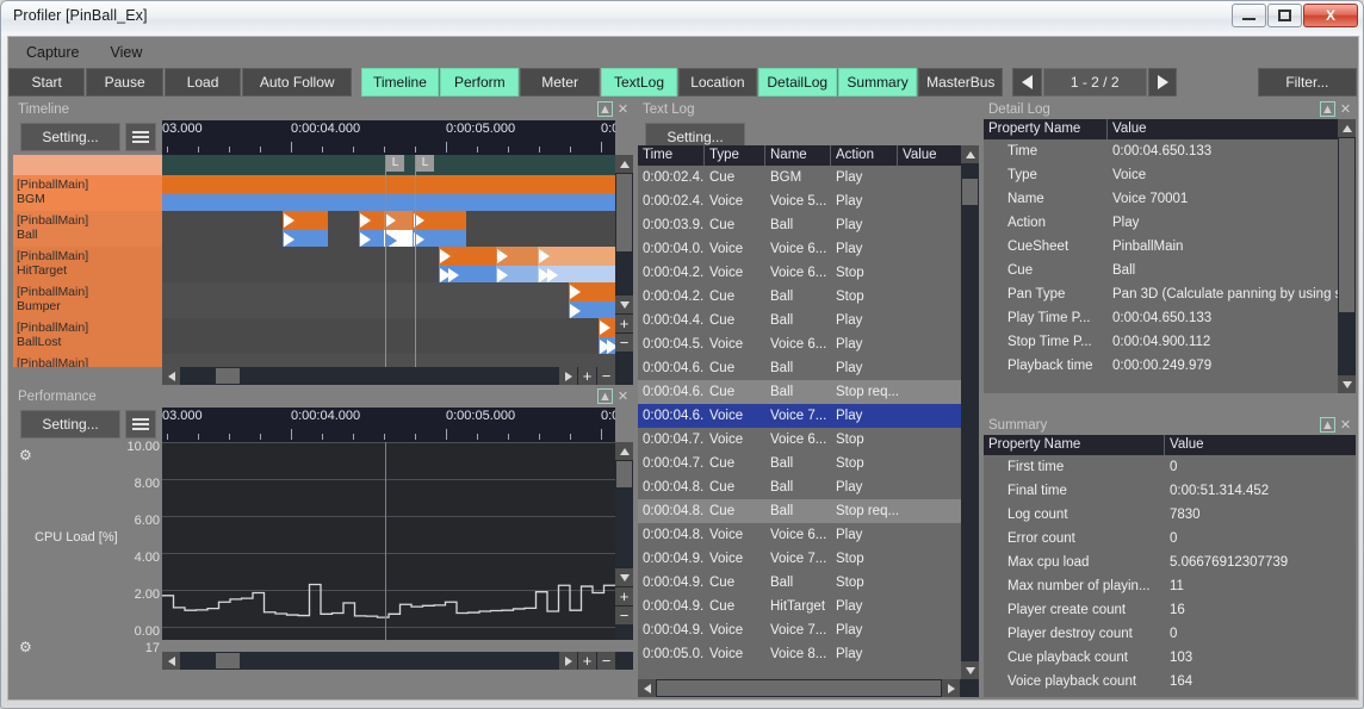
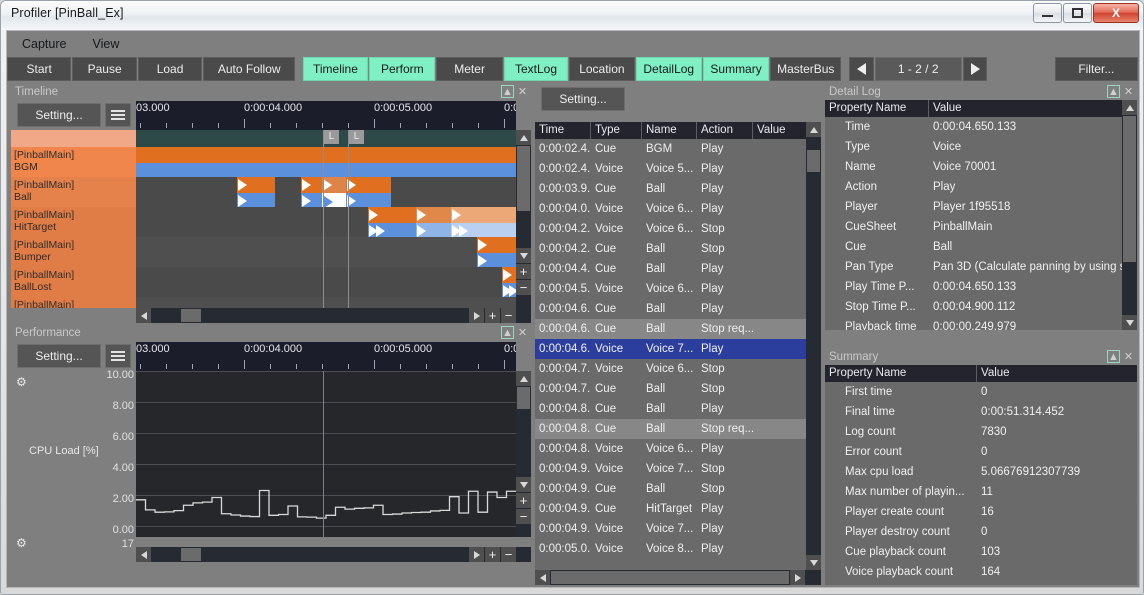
  Profiler [PinBall_Ex]
  X
  Capture
  View
  Start
  Pause
  Load
  Auto Follow
  Timeline
  Perform
  Meter
  TextLog
  Location
  DetailLog
  Summary
  MasterBus
  1 - 2 / 2
  Filter...
  Timeline
  ▲
  ✕
  Setting...
  03.000
  0:00:04.000
  0:00:05.000
  [PinballMain]
  BGM
  [PinballMain]
  Ball
  [PinballMain]
  HitTarget
  [PinballMain]
  Bumper
  [PinballMain]
  BallLost
  [PinballMain]
  L
  L
  +
  −
  +
  −
  Performance
  ▲
  ✕
  Setting...
  03.000
  0:00:04.000
  0:00:05.000
  ⚙
  10.00
  8.00
  6.00
  4.00
  2.00
  0.00
  CPU Load [%]
  17
  ⚙
  +
  −
  +
  −
- Text Log
  Setting...
  Time
  Type
  Name
  Action
  Value
  0:00:02.4.
  Cue
  BGM
  Play
  0:00:02.4.
  Voice
  Voice 5...
  Play
  0:00:03.9.
  Cue
  Ball
  Play
  0:00:04.0.
  Voice
  Voice 6...
  Play
  0:00:04.2.
  Voice
  Voice 6...
  Stop
  0:00:04.2.
  Cue
  Ball
  Stop
  0:00:04.4.
  Cue
  Ball
  Play
  0:00:04.5.
  Voice
  Voice 6...
  Play
  0:00:04.6.
  Cue
  Ball
  Play
  0:00:04.6.
  Cue
  Ball
  Stop req...
  0:00:04.6.
  Voice
  Voice 7...
  Play
  0:00:04.7.
  Voice
  Voice 6...
  Stop
  0:00:04.7.
  Cue
  Ball
  Stop
  0:00:04.8.
  Cue
  Ball
  Play
  0:00:04.8.
  Cue
  Ball
  Stop req...
  0:00:04.8.
  Voice
  Voice 6...
  Play
  0:00:04.9.
  Voice
  Voice 7...
  Stop
  0:00:04.9.
  Cue
  Ball
  Stop
  0:00:04.9.
  Cue
  HitTarget
  Play
  0:00:04.9.
  Voice
  Voice 7...
  Play
  0:00:05.0.
  Voice
  Voice 8...
  Play
  Detail Log
  ▲
  ✕
  Property Name
  Value
  Time
  0:00:04.650.133
  Type
  Voice
  Name
  Voice 70001
  Action
  Play
+ Player
+ Player 1f95518
  CueSheet
  PinballMain
  Cue
  Ball
  Pan Type
  Pan 3D (Calculate panning by using
  Play Time P...
  0:00:04.650.133
  Stop Time P...
  0:00:04.900.112
  Playback time
  0:00:00.249.979
  Summary
  ▲
  ✕
  Property Name
  Value
  First time
  0
  Final time
  0:00:51.314.452
  Log count
  7830
  Error count
  0
  Max cpu load
  5.06676912307739
  Max number of playin...
  11
  Player create count
  16
  Player destroy count
  0
  Cue playback count
  103
  Voice playback count
  164
